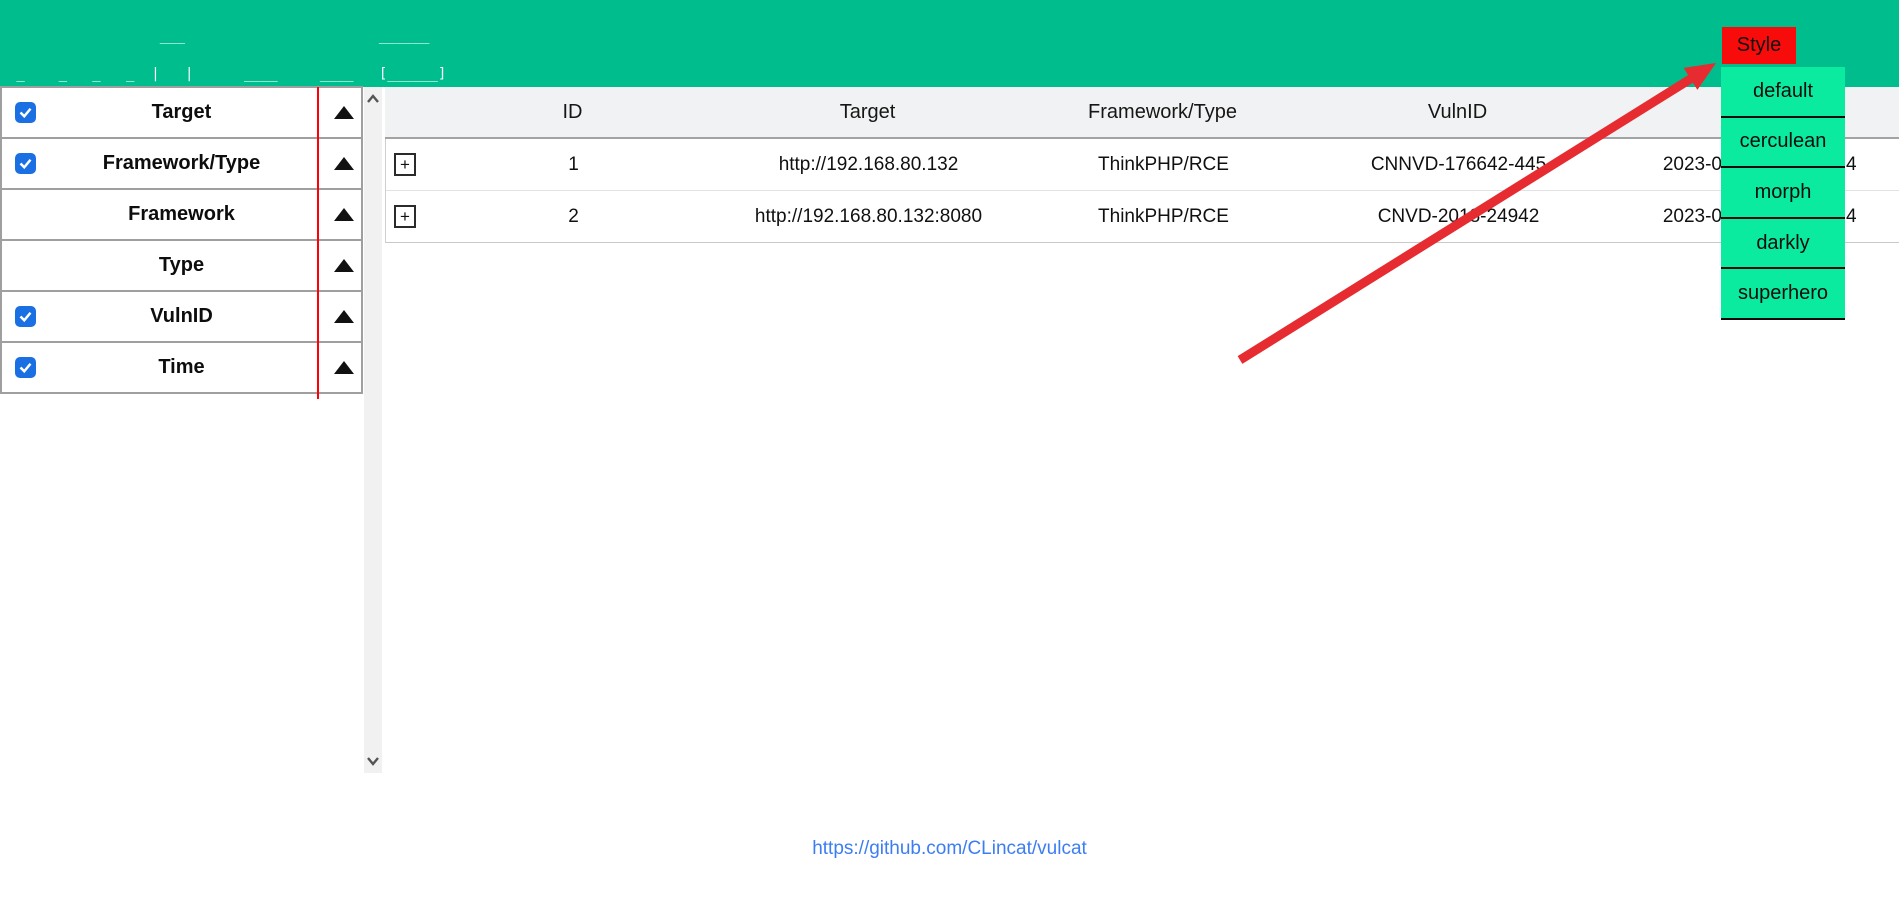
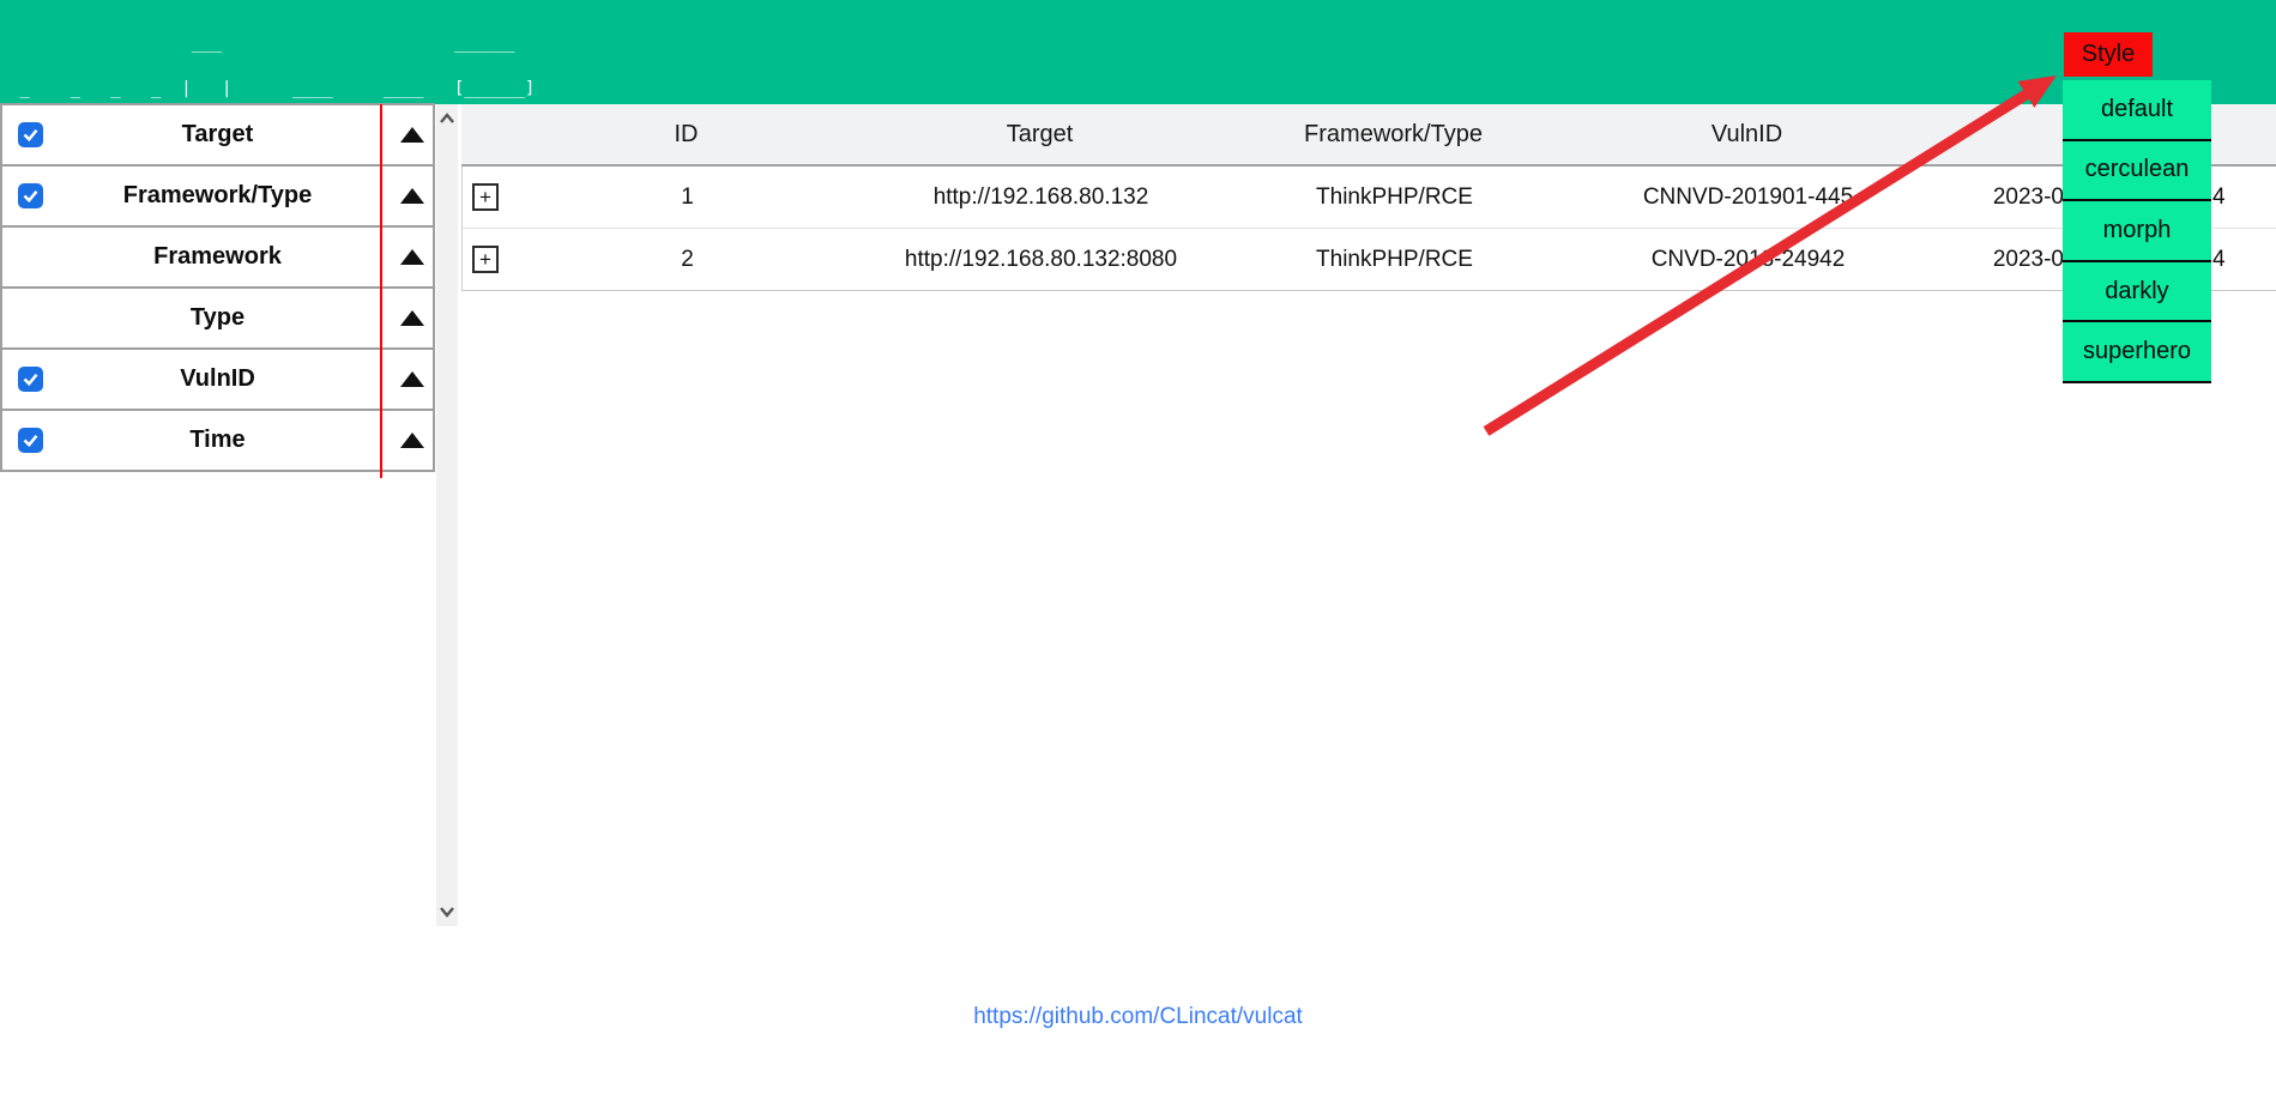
  ___ ______
  _ _ _ _ | | ____ ____ [______]
  Style
  default
  cerculean
  morph
  darkly
  superhero
  Target
  Framework/Type
  Framework
  Type
  VulnID
  Time
  ID
  Target
  Framework/Type
  VulnID
  +
  1
  http://192.168.80.132
  ThinkPHP/RCE
- CNNVD-176642-445
+ CNNVD-201901-445
  2023-0
  4
  +
  2
  http://192.168.80.132:8080
  ThinkPHP/RCE
  CNVD-20-24942
  2023-0
  4
  https://github.com/CLincat/vulcat
